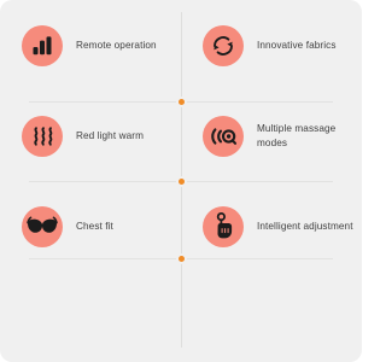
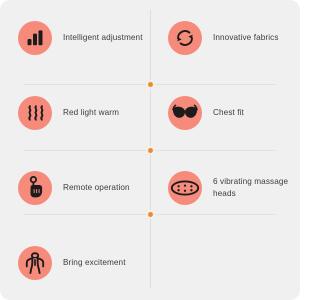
- Remote operation
+ Intelligent adjustment
  Innovative fabrics
  Red light warm
- Multiple massage modes
  Chest fit
- Intelligent adjustment
+ Remote operation
+ 6 vibrating massage heads
+ Bring excitement
